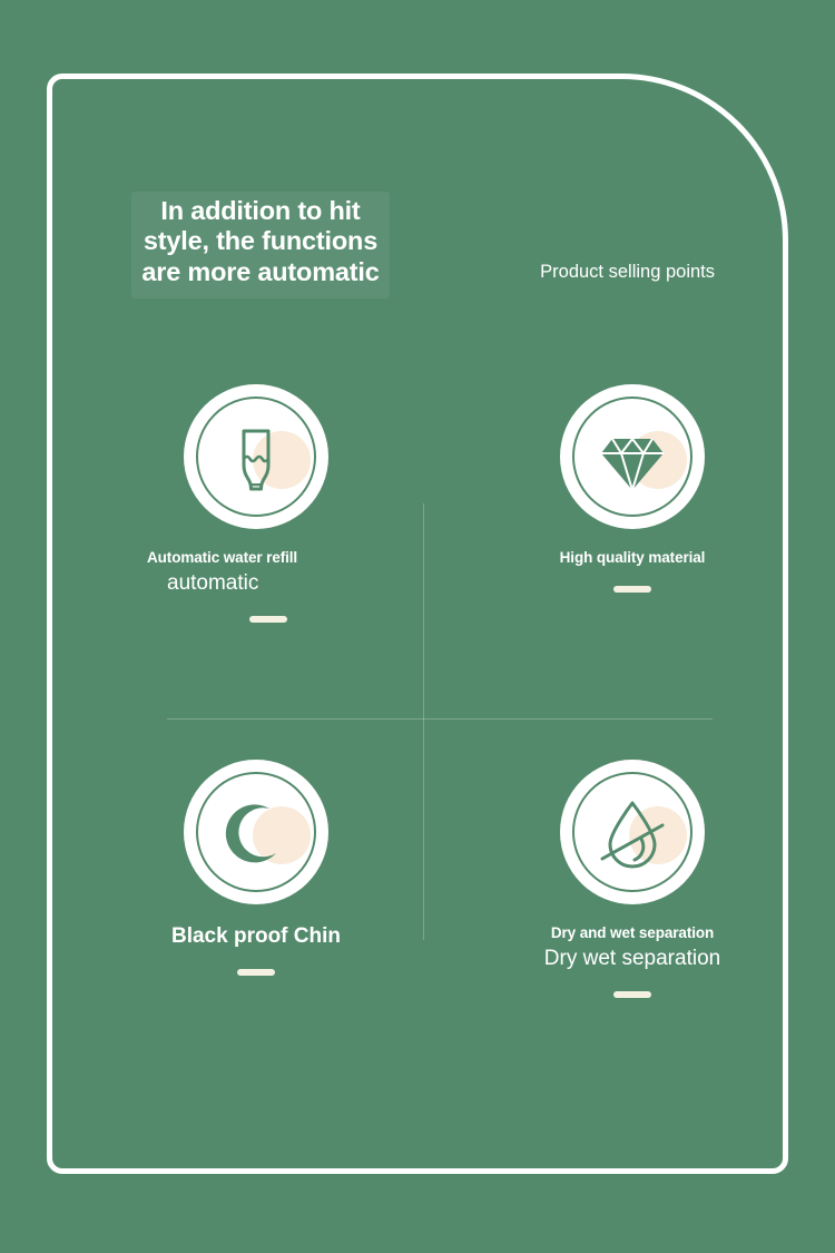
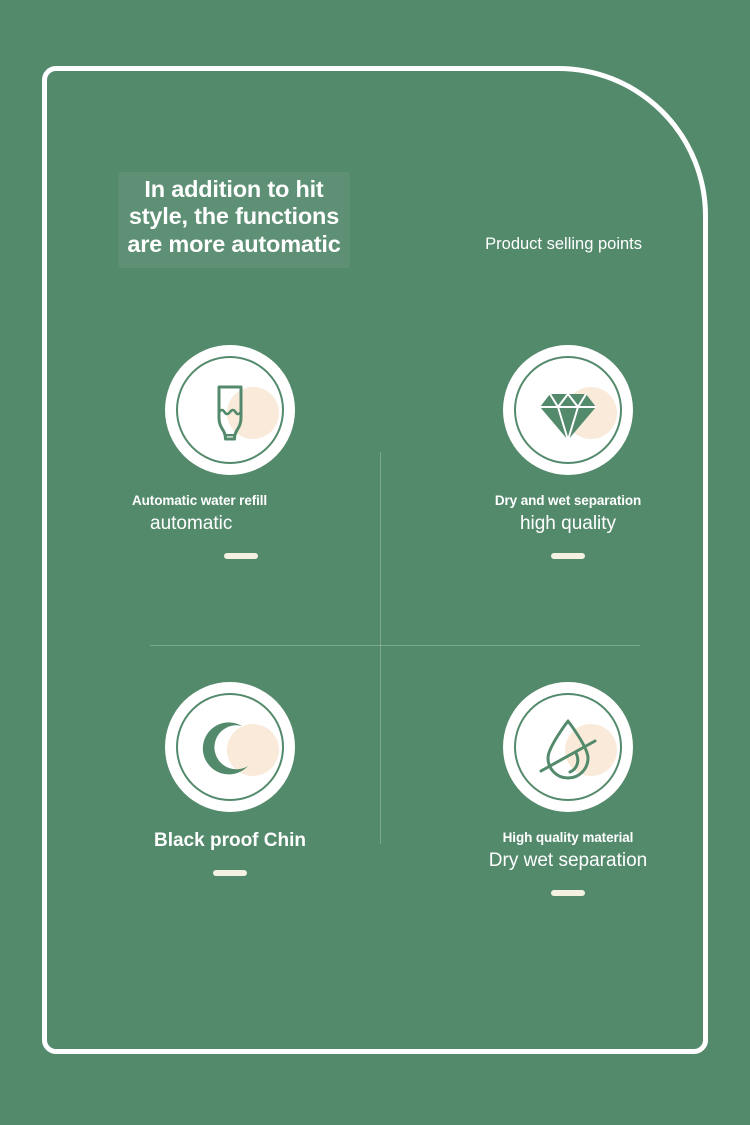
  In addition to hit style, the functions are more automatic
  Product selling points
  Automatic water refill
  automatic
- High quality material
+ Dry and wet separation
+ high quality
  Black proof Chin
- Dry and wet separation
+ High quality material
  Dry wet separation
